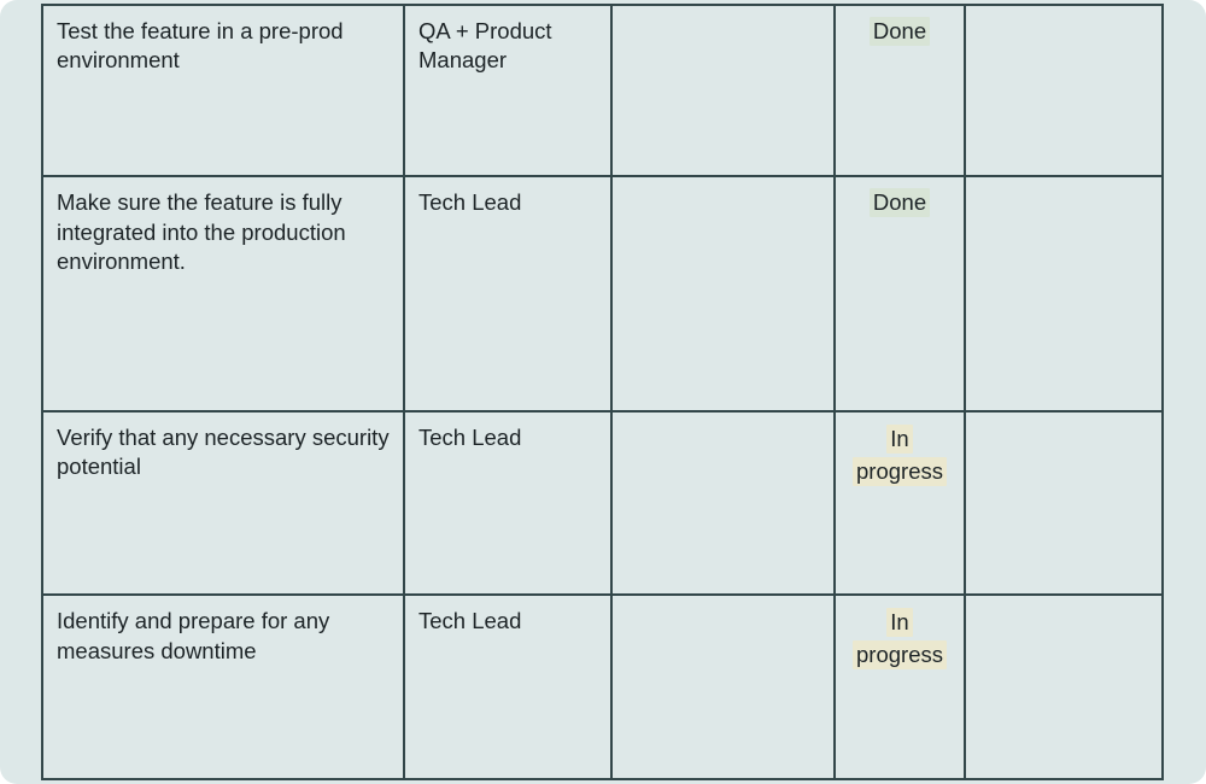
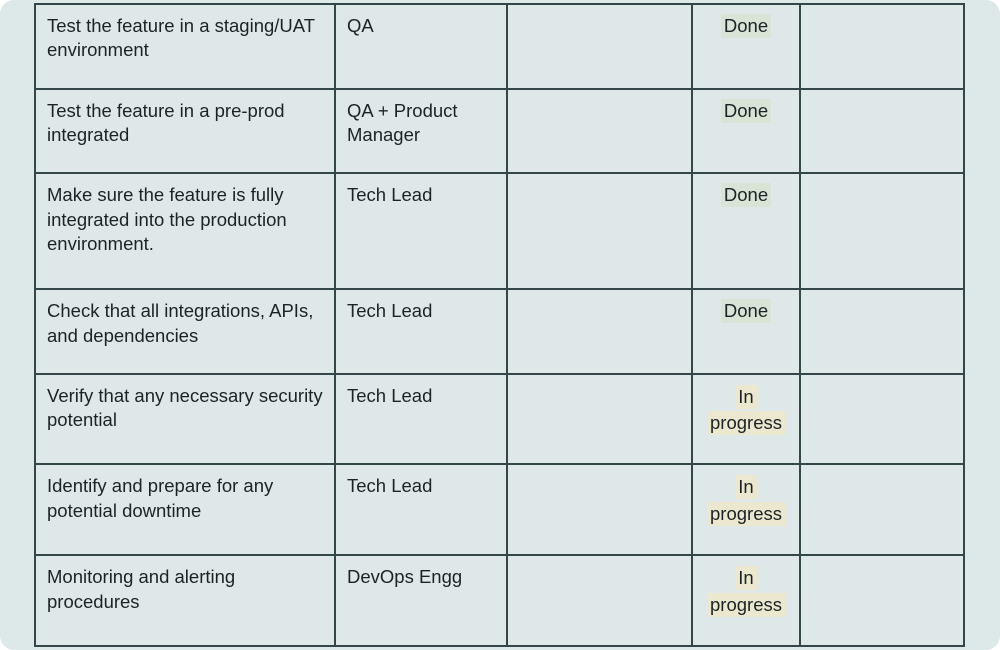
+ Test the feature in a staging/UAT environment	QA		Done
- Test the feature in a pre-prod environment	QA + Product Manager		Done
+ Test the feature in a pre-prod integrated	QA + Product Manager		Done
  Make sure the feature is fully integrated into the production environment.	Tech Lead		Done
+ Check that all integrations, APIs, and dependencies	Tech Lead		Done
  Verify that any necessary security potential	Tech Lead		In progress
- Identify and prepare for any measures downtime	Tech Lead		In progress
+ Identify and prepare for any potential downtime	Tech Lead		In progress
+ Monitoring and alerting procedures	DevOps Engg		In progress
